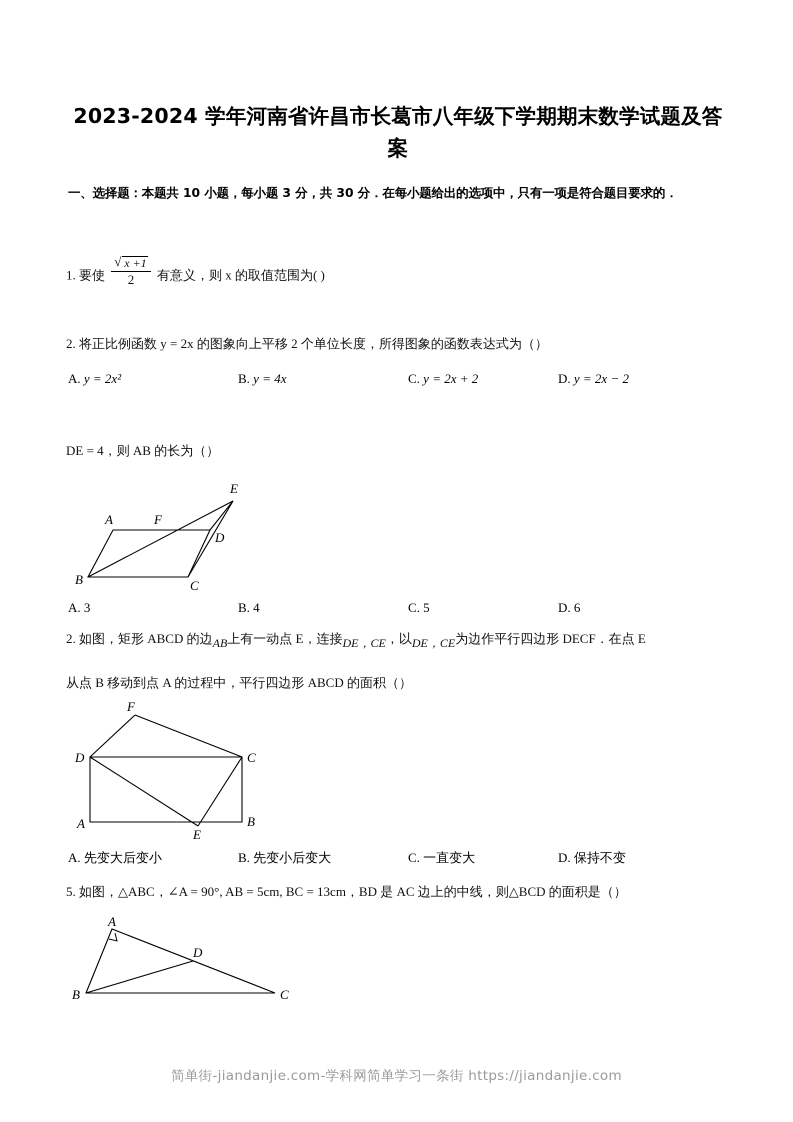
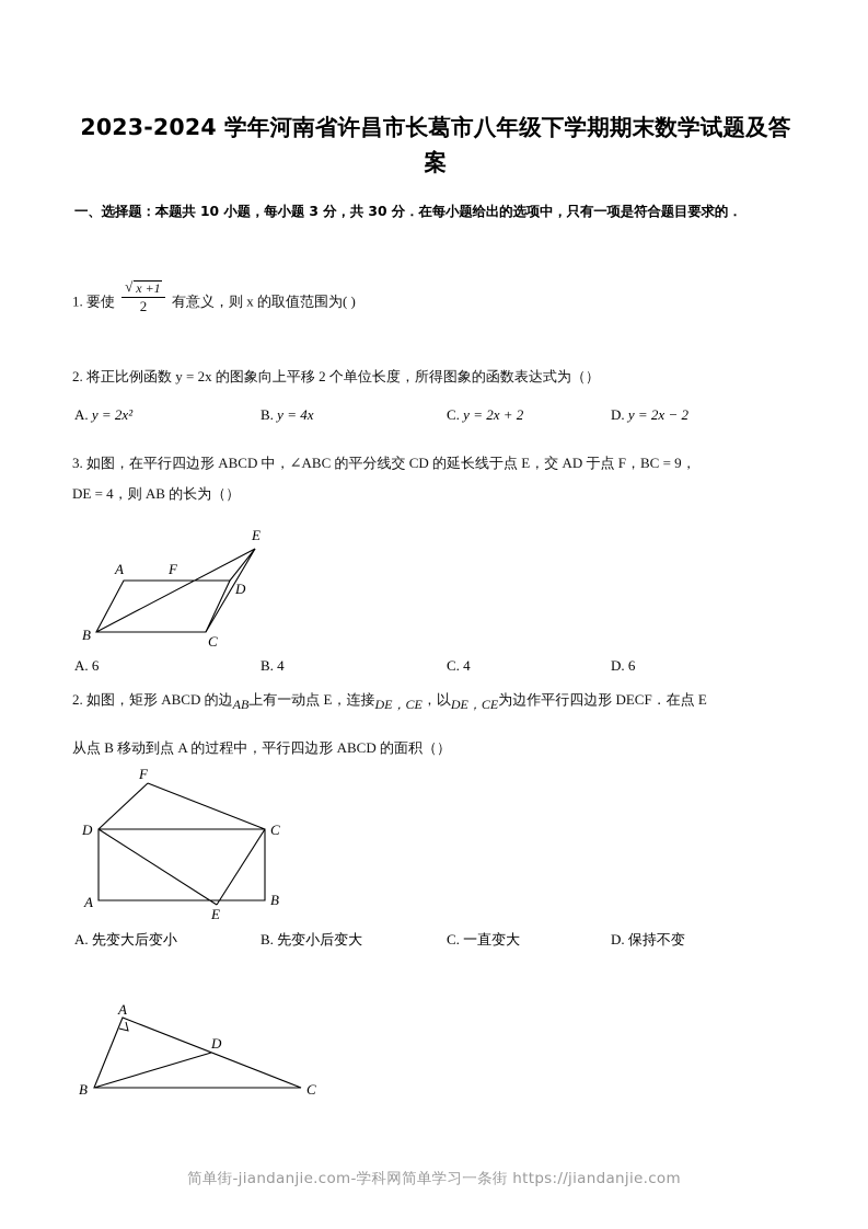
  2023-2024 学年河南省许昌市长葛市八年级下学期期末数学试题及答案
  一、选择题：本题共 10 小题，每小题 3 分，共 30 分．在每小题给出的选项中，只有一项是符合题目要求的．
  1. 要使
  √
  x +1
  2
  有意义，则 x 的取值范围为( )
  2. 将正比例函数 y = 2x 的图象向上平移 2 个单位长度，所得图象的函数表达式为（）
  A. y = 2x²
  B. y = 4x
  C. y = 2x + 2
  D. y = 2x − 2
+ 3. 如图，在平行四边形 ABCD 中，∠ABC 的平分线交 CD 的延长线于点 E，交 AD 于点 F，BC = 9，
  DE = 4，则 AB 的长为（）
  A
  B
  C
  D
  E
  F
- A. 3
+ A. 6
  B. 4
- C. 5
+ C. 4
  D. 6
  2. 如图，矩形 ABCD 的边AB上有一动点 E，连接DE，CE，以DE，CE为边作平行四边形 DECF．在点 E
  从点 B 移动到点 A 的过程中，平行四边形 ABCD 的面积（）
  A
  B
  C
  D
  E
  F
  A. 先变大后变小
  B. 先变小后变大
  C. 一直变大
  D. 保持不变
- 5. 如图，△ABC，∠A = 90°, AB = 5cm, BC = 13cm，BD 是 AC 边上的中线，则△BCD 的面积是（）
  A
  B
  C
  D
  简单街-jiandanjie.com-学科网简单学习一条街 https://jiandanjie.com
